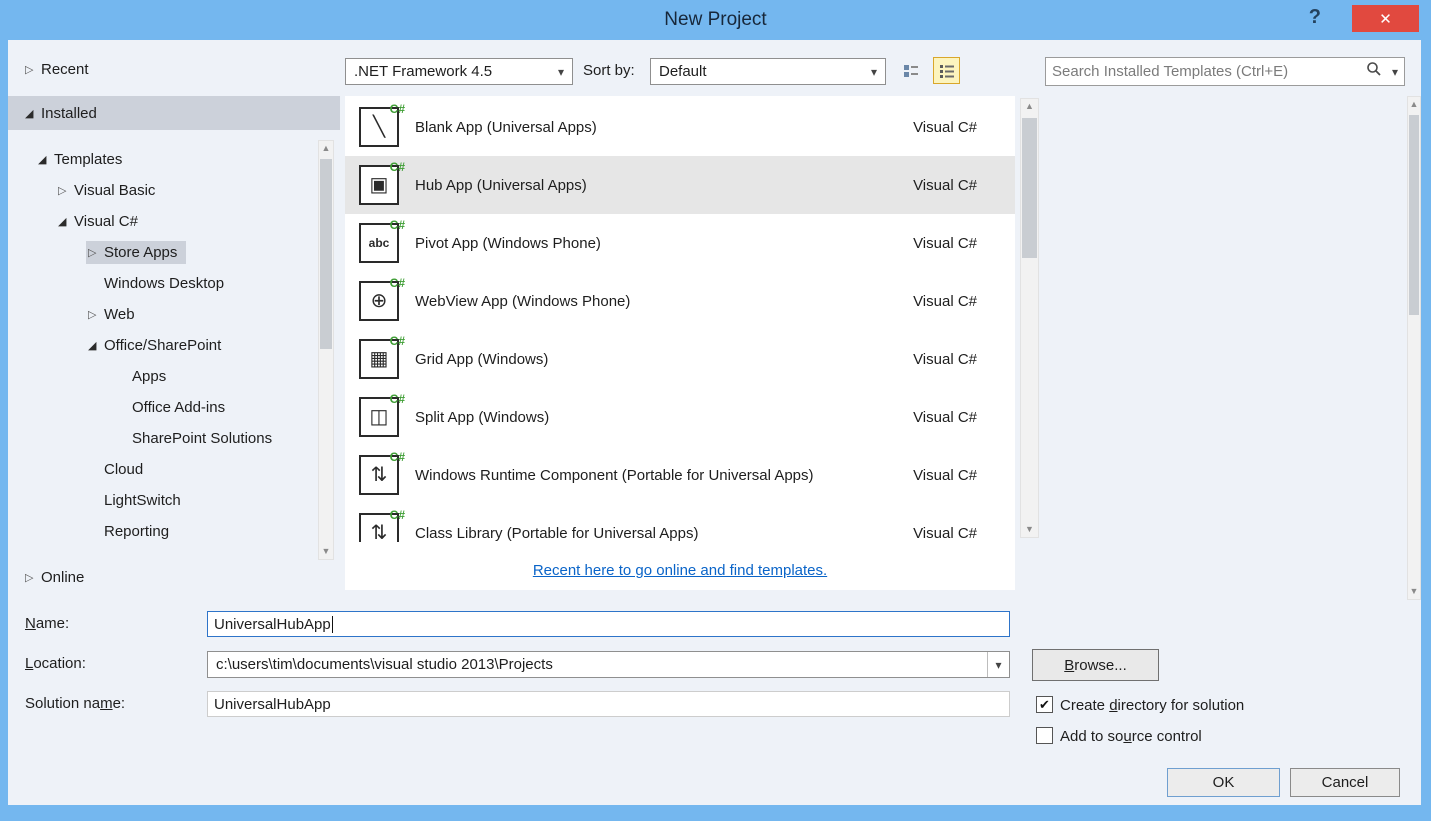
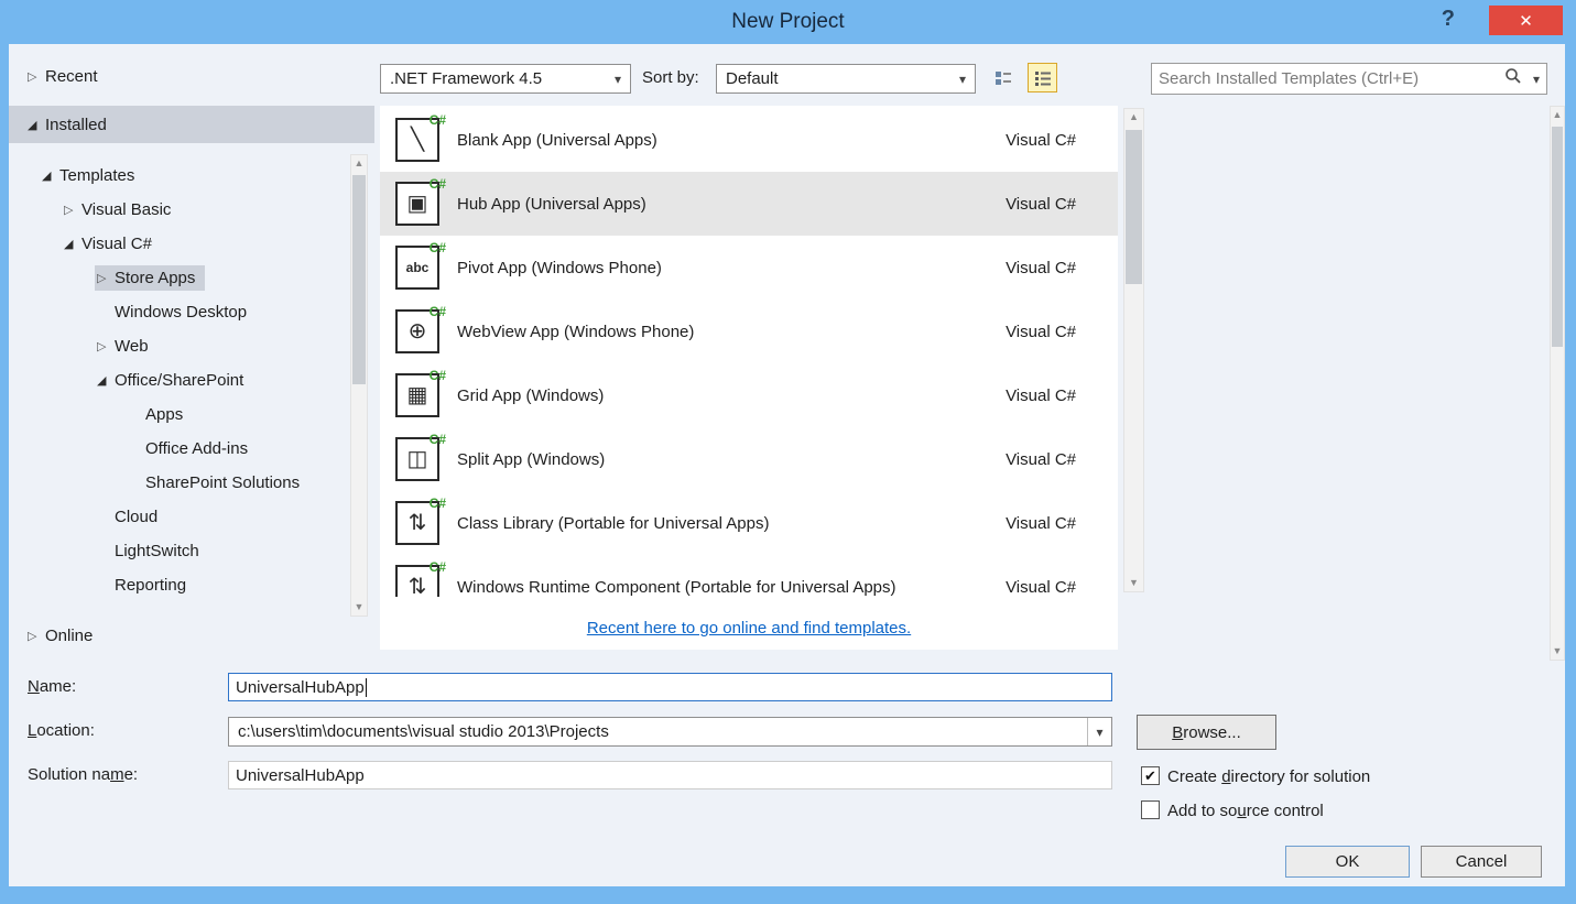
  New Project
  ?
  ✕
  ▷
  Recent
  ◢
  Installed
  ◢
  Templates
  ▷
  Visual Basic
  ◢
  Visual C#
  ▷
  Store Apps
  Windows Desktop
  ▷
  Web
  ◢
  Office/SharePoint
  Apps
  Office Add-ins
  SharePoint Solutions
  Cloud
  LightSwitch
  Reporting
  ▷
  Online
  ▲
  ▼
  .NET Framework 4.5
  ▾
  Sort by:
  Default
  ▾
  ╲
  C#
  Blank App (Universal Apps)
  Visual C#
  ▣
  C#
  Hub App (Universal Apps)
  Visual C#
  abc
  C#
  Pivot App (Windows Phone)
  Visual C#
  ⊕
  C#
  WebView App (Windows Phone)
  Visual C#
  ▦
  C#
  Grid App (Windows)
  Visual C#
  ◫
  C#
  Split App (Windows)
  Visual C#
  ⇅
  C#
- Windows Runtime Component (Portable for Universal Apps)
+ Class Library (Portable for Universal Apps)
  Visual C#
  ⇅
  C#
- Class Library (Portable for Universal Apps)
+ Windows Runtime Component (Portable for Universal Apps)
  Visual C#
  Recent here to go online and find templates.
  ▲
  ▼
  Search Installed Templates (Ctrl+E)
  ▾
  ▲
  ▼
  Name:
  UniversalHubApp
  Location:
  c:\users\tim\documents\visual studio 2013\Projects
  ▾
  Browse...
  Solution name:
  UniversalHubApp
  ✔
  Create directory for solution
  Add to source control
  OK
  Cancel
